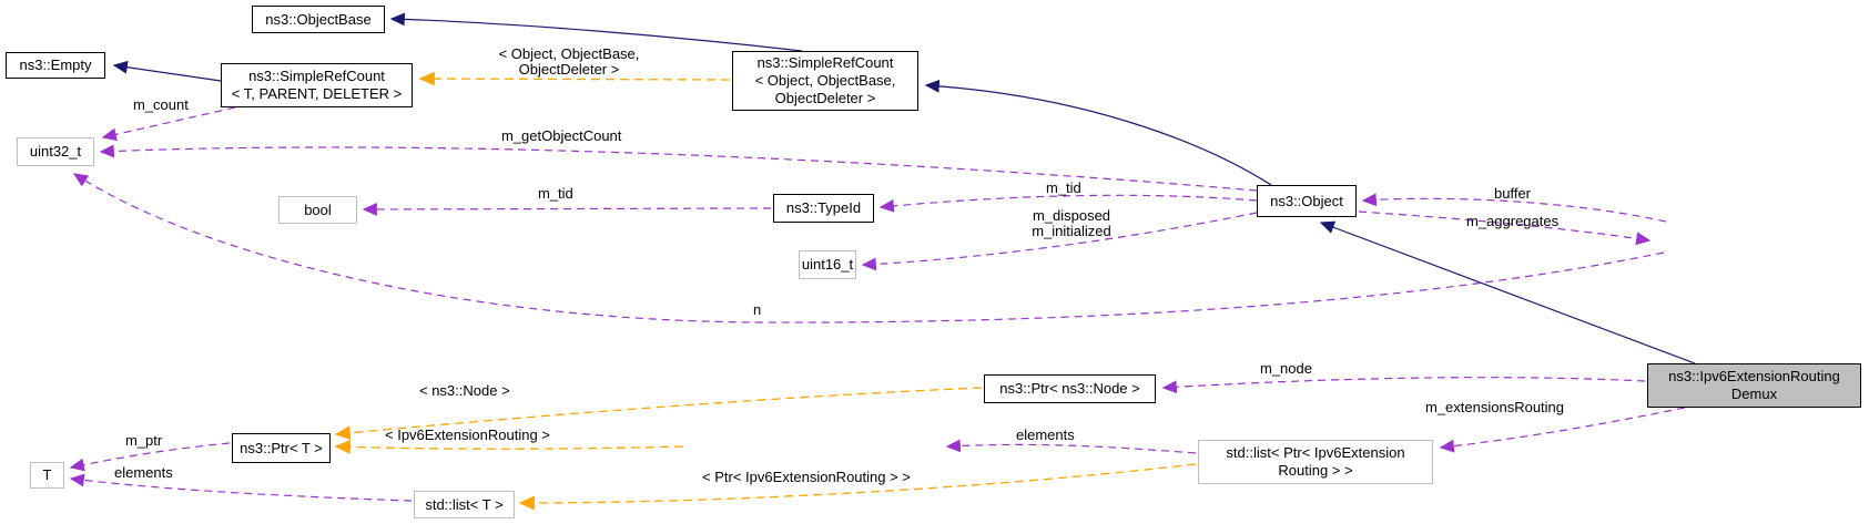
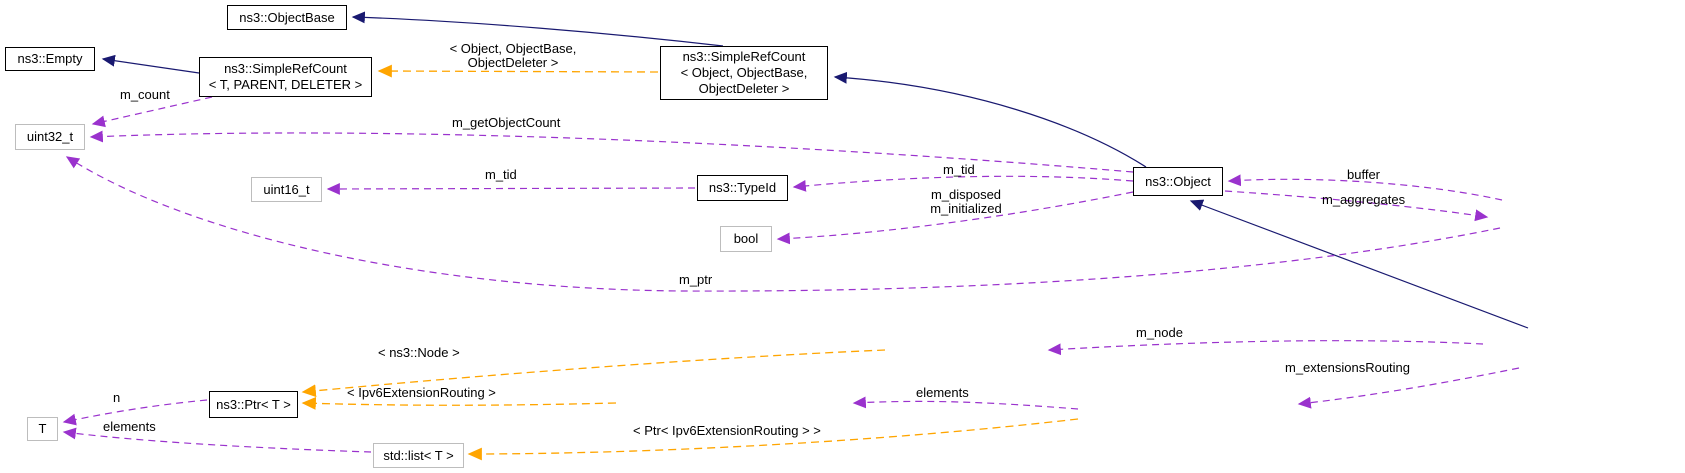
  ns3::ObjectBase
  ns3::Empty
  ns3::SimpleRefCount
  < T, PARENT, DELETER >
  ns3::SimpleRefCount
  < Object, ObjectBase,
  ObjectDeleter >
  uint32_t
- bool
+ uint16_t
  ns3::TypeId
- uint16_t
+ bool
  ns3::Object
- ns3::Ipv6ExtensionRouting
- Demux
- ns3::Ptr< ns3::Node >
  ns3::Ptr< T >
  T
  std::list< T >
- std::list< Ptr< Ipv6Extension
- Routing > >
  m_count
  < Object, ObjectBase,
  ObjectDeleter >
  m_getObjectCount
  m_tid
  m_tid
  m_disposed
  m_initialized
  buffer
  m_aggregates
- n
+ m_ptr
  m_node
  m_extensionsRouting
  < ns3::Node >
  < Ipv6ExtensionRouting >
- m_ptr
+ n
  elements
  elements
  < Ptr< Ipv6ExtensionRouting > >
